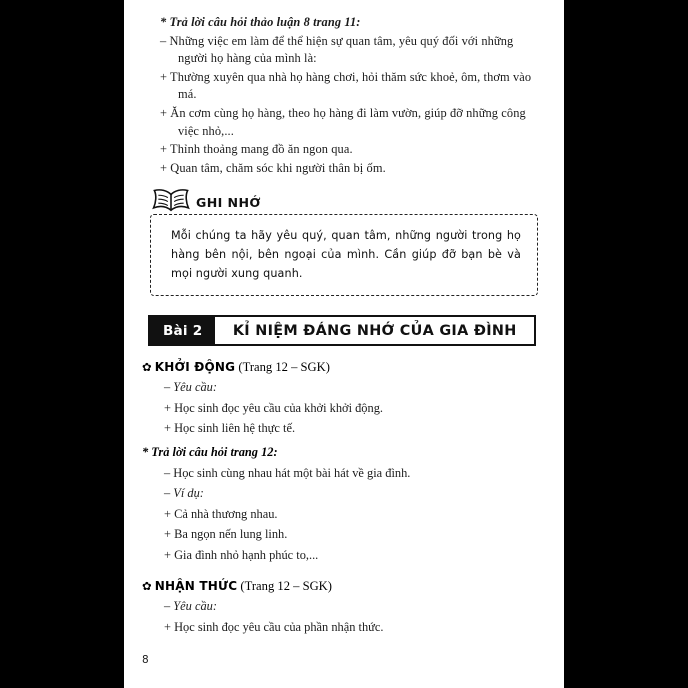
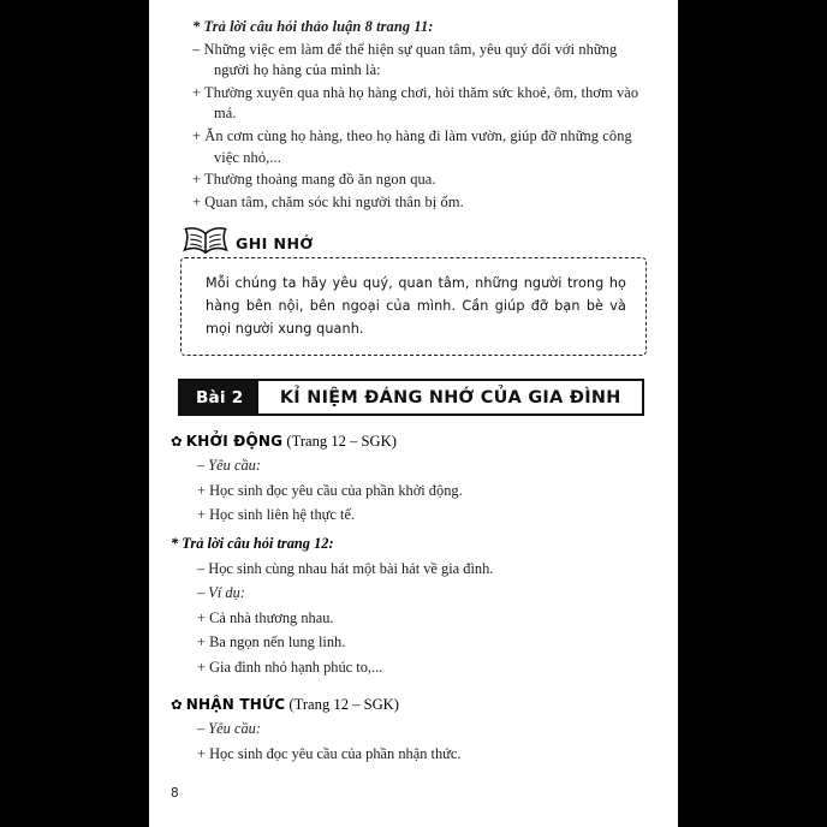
  * Trả lời câu hỏi thảo luận 8 trang 11:
  – Những việc em làm để thể hiện sự quan tâm, yêu quý đối với những người họ hàng của mình là:
  + Thường xuyên qua nhà họ hàng chơi, hỏi thăm sức khoẻ, ôm, thơm vào má.
  + Ăn cơm cùng họ hàng, theo họ hàng đi làm vườn, giúp đỡ những công việc nhỏ,...
- + Thỉnh thoảng mang đồ ăn ngon qua.
+ + Thường thoảng mang đồ ăn ngon qua.
  + Quan tâm, chăm sóc khi người thân bị ốm.
  GHI NHỚ
  Mỗi chúng ta hãy yêu quý, quan tâm, những người trong họ hàng bên nội, bên ngoại của mình. Cần giúp đỡ bạn bè và mọi người xung quanh.
  Bài 2
  KỈ NIỆM ĐÁNG NHỚ CỦA GIA ĐÌNH
  ✿ KHỞI ĐỘNG (Trang 12 – SGK)
  – Yêu cầu:
- + Học sinh đọc yêu cầu của khởi khởi động.
+ + Học sinh đọc yêu cầu của phần khởi động.
  + Học sinh liên hệ thực tế.
  * Trả lời câu hỏi trang 12:
  – Học sinh cùng nhau hát một bài hát về gia đình.
  – Ví dụ:
  + Cả nhà thương nhau.
  + Ba ngọn nến lung linh.
  + Gia đình nhỏ hạnh phúc to,...
  ✿ NHẬN THỨC (Trang 12 – SGK)
  – Yêu cầu:
  + Học sinh đọc yêu cầu của phần nhận thức.
  8
